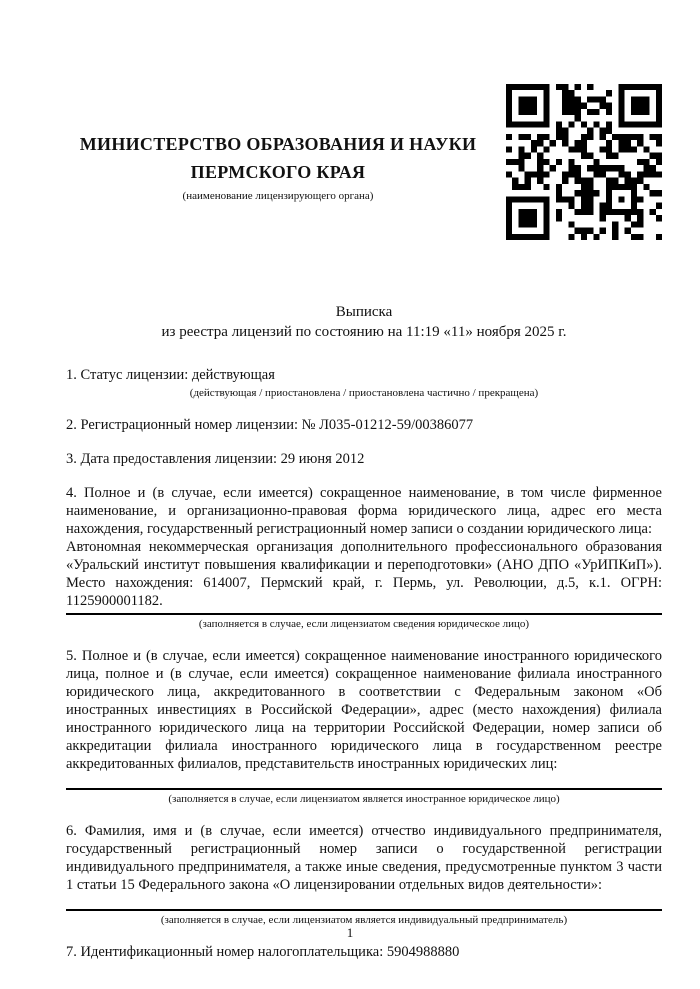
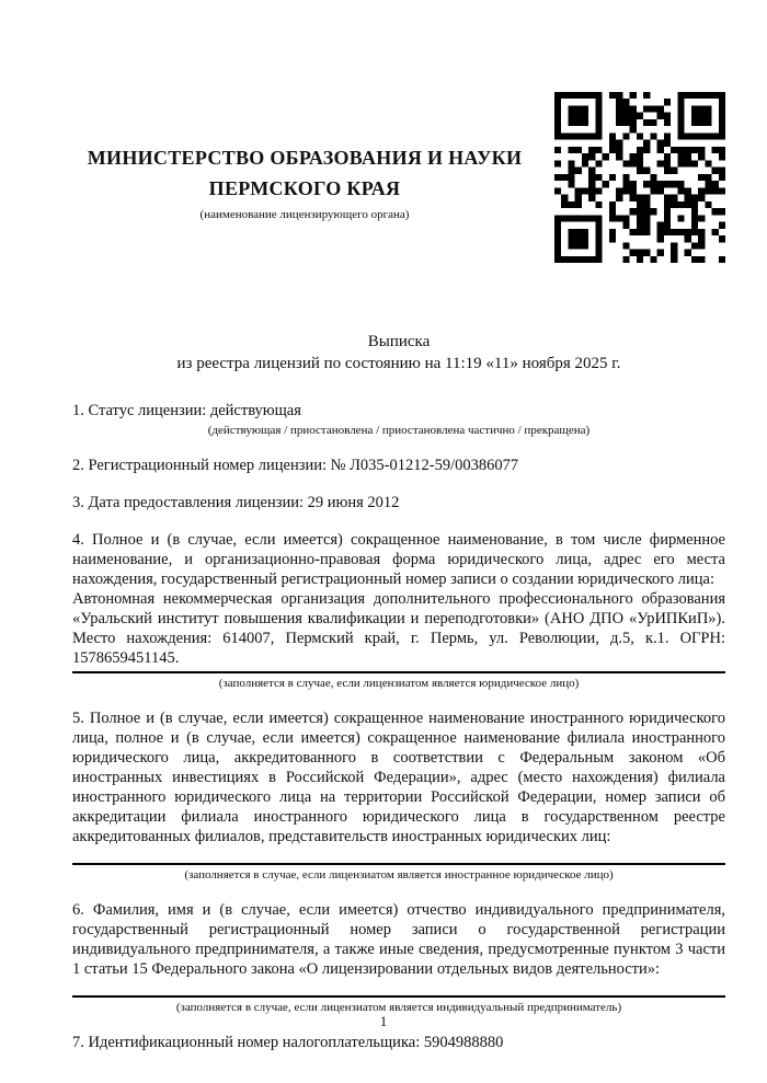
  МИНИСТЕРСТВО ОБРАЗОВАНИЯ И НАУКИ
  ПЕРМСКОГО КРАЯ
  (наименование лицензирующего органа)
  Выписка
  из реестра лицензий по состоянию на 11:19 «11» ноября 2025 г.
  1. Статус лицензии: действующая
  (действующая / приостановлена / приостановлена частично / прекращена)
  2. Регистрационный номер лицензии: № Л035-01212-59/00386077
  3. Дата предоставления лицензии: 29 июня 2012
  4. Полное и (в случае, если имеется) сокращенное наименование, в том числе фирменное наименование, и организационно-правовая форма юридического лица, адрес его места нахождения, государственный регистрационный номер записи о создании юридического лица:
- Автономная некоммерческая организация дополнительного профессионального образования «Уральский институт повышения квалификации и переподготовки» (АНО ДПО «УрИПКиП»). Место нахождения: 614007, Пермский край, г. Пермь, ул. Революции, д.5, к.1. ОГРН: 1125900001182.
+ Автономная некоммерческая организация дополнительного профессионального образования «Уральский институт повышения квалификации и переподготовки» (АНО ДПО «УрИПКиП»). Место нахождения: 614007, Пермский край, г. Пермь, ул. Революции, д.5, к.1. ОГРН: 1578659451145.
- (заполняется в случае, если лицензиатом сведения юридическое лицо)
+ (заполняется в случае, если лицензиатом является юридическое лицо)
  5. Полное и (в случае, если имеется) сокращенное наименование иностранного юридического лица, полное и (в случае, если имеется) сокращенное наименование филиала иностранного юридического лица, аккредитованного в соответствии с Федеральным законом «Об иностранных инвестициях в Российской Федерации», адрес (место нахождения) филиала иностранного юридического лица на территории Российской Федерации, номер записи об аккредитации филиала иностранного юридического лица в государственном реестре аккредитованных филиалов, представительств иностранных юридических лиц:
  (заполняется в случае, если лицензиатом является иностранное юридическое лицо)
  6. Фамилия, имя и (в случае, если имеется) отчество индивидуального предпринимателя, государственный регистрационный номер записи о государственной регистрации индивидуального предпринимателя, а также иные сведения, предусмотренные пунктом 3 части 1 статьи 15 Федерального закона «О лицензировании отдельных видов деятельности»:
  (заполняется в случае, если лицензиатом является индивидуальный предприниматель)
  7. Идентификационный номер налогоплательщика: 5904988880
  1
